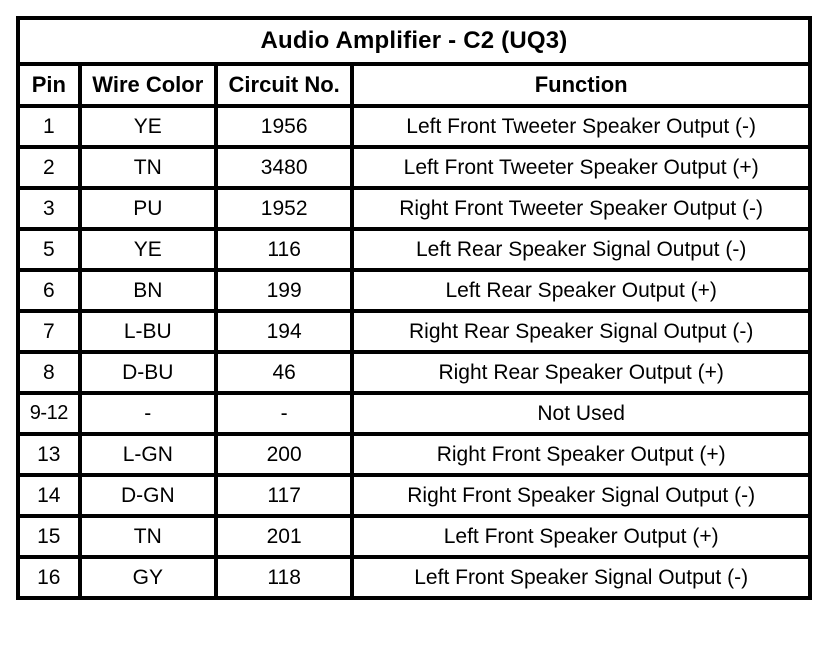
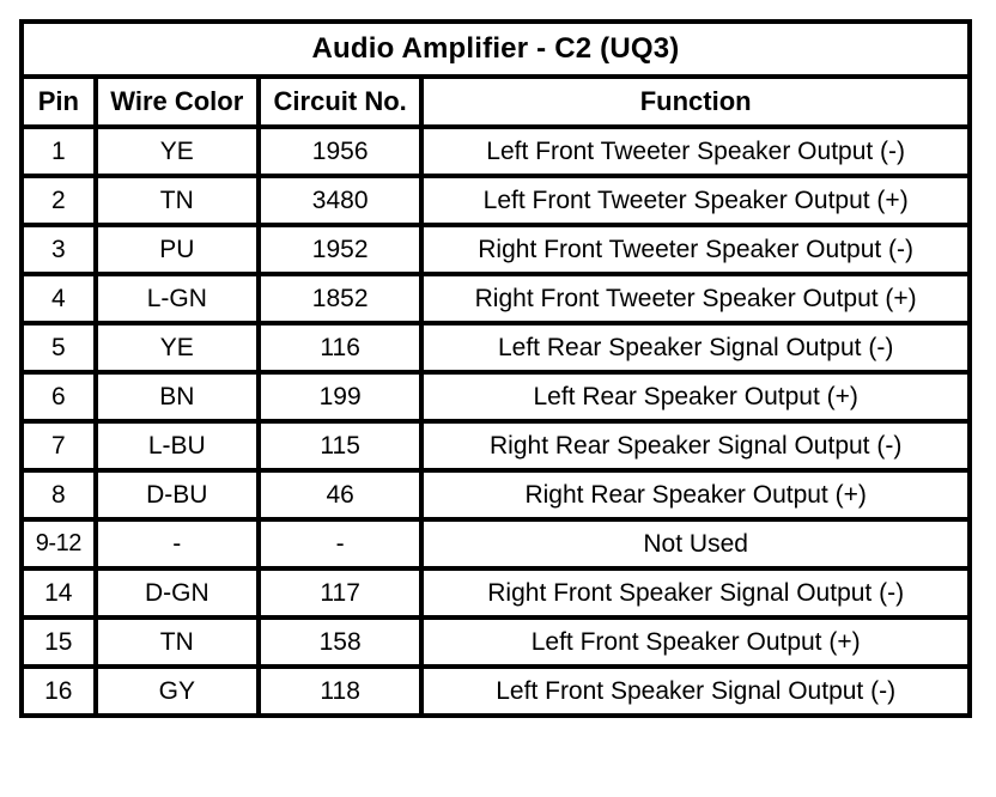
  Audio Amplifier - C2 (UQ3)
  Pin	Wire Color	Circuit No.	Function
  1	YE	1956	Left Front Tweeter Speaker Output (-)
  2	TN	3480	Left Front Tweeter Speaker Output (+)
  3	PU	1952	Right Front Tweeter Speaker Output (-)
+ 4	L-GN	1852	Right Front Tweeter Speaker Output (+)
  5	YE	116	Left Rear Speaker Signal Output (-)
  6	BN	199	Left Rear Speaker Output (+)
- 7	L-BU	194	Right Rear Speaker Signal Output (-)
+ 7	L-BU	115	Right Rear Speaker Signal Output (-)
  8	D-BU	46	Right Rear Speaker Output (+)
  9-12	-	-	Not Used
- 13	L-GN	200	Right Front Speaker Output (+)
  14	D-GN	117	Right Front Speaker Signal Output (-)
- 15	TN	201	Left Front Speaker Output (+)
+ 15	TN	158	Left Front Speaker Output (+)
  16	GY	118	Left Front Speaker Signal Output (-)
